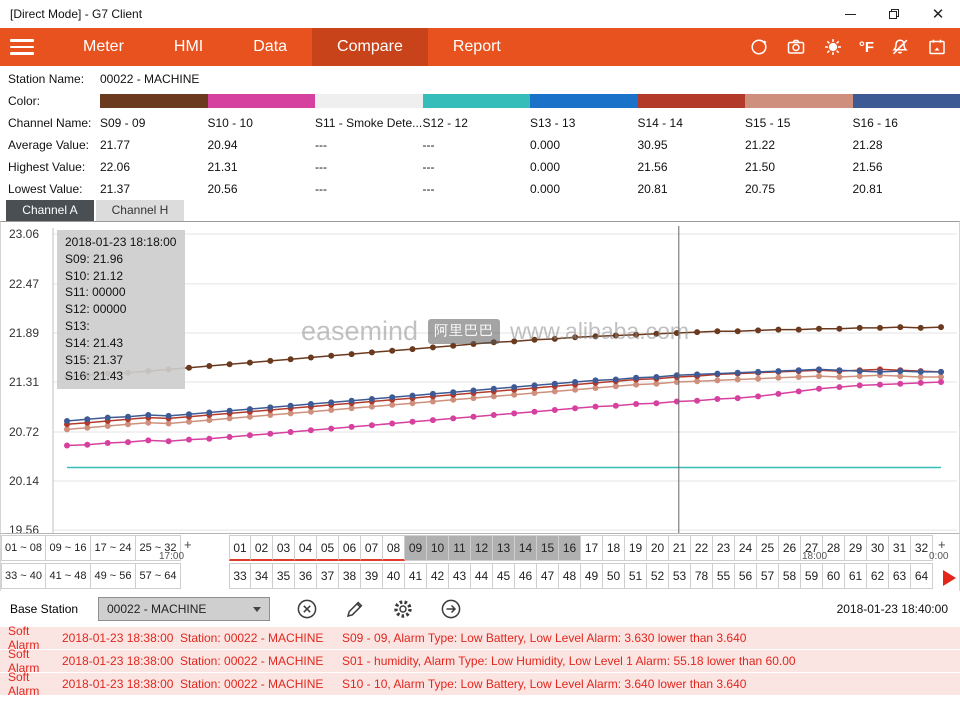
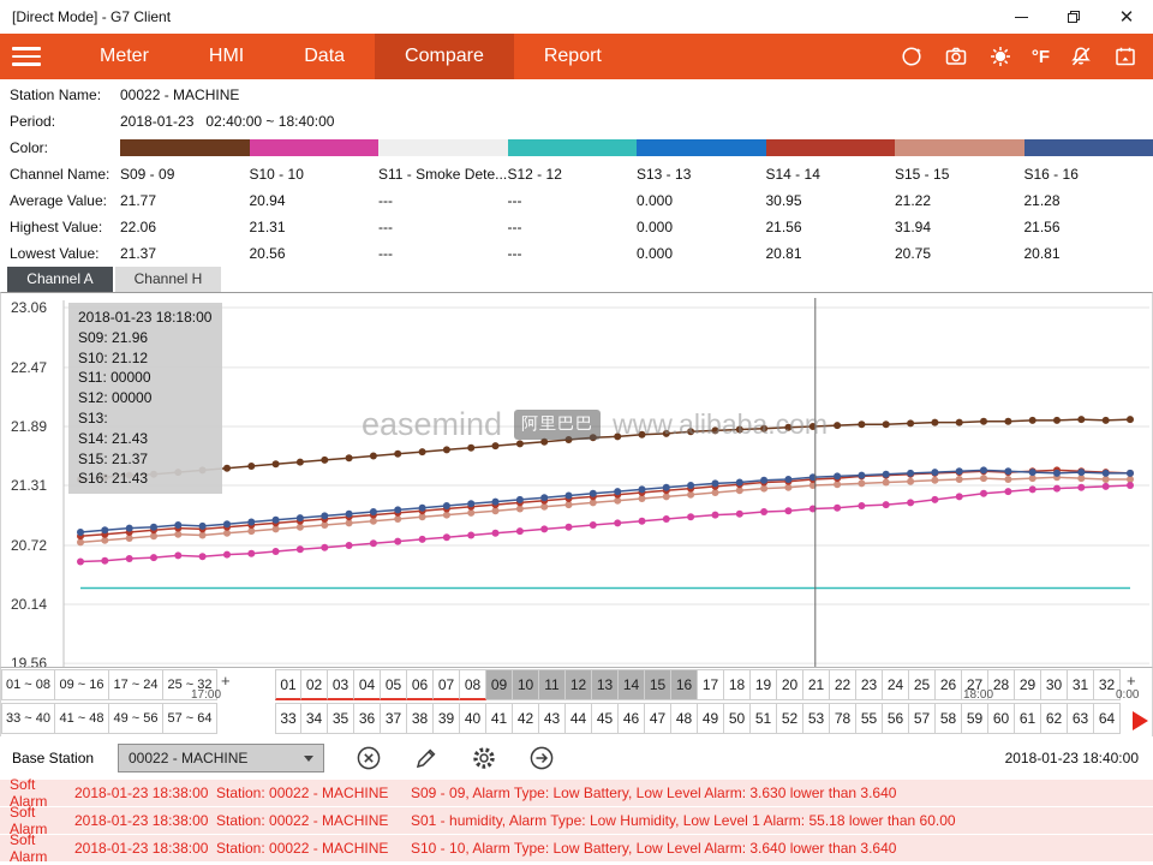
  [Direct Mode] - G7 Client
  ✕
  Meter
  HMI
  Data
  Compare
  Report
  °F
  Station Name:
  00022 - MACHINE
+ Period:
+ 2018-01-23 02:40:00 ~ 18:40:00
  Color:
  Channel Name:
  S09 - 09
  S10 - 10
  S11 - Smoke Dete...
  S12 - 12
  S13 - 13
  S14 - 14
  S15 - 15
  S16 - 16
  Average Value:
  21.77
  20.94
  ---
  ---
  0.000
  30.95
  21.22
  21.28
  Highest Value:
  22.06
  21.31
  ---
  ---
  0.000
  21.56
- 21.50
+ 31.94
  21.56
  Lowest Value:
  21.37
  20.56
  ---
  ---
  0.000
  20.81
  20.75
  20.81
  Channel A
  Channel H
  23.06
  22.47
  21.89
  21.31
  20.72
  20.14
  19.56
  2018-01-23 18:18:00
  S09: 21.96
  S10: 21.12
  S11: 00000
  S12: 00000
  S13:
  S14: 21.43
  S15: 21.37
  S16: 21.43
  easemind
  阿里巴巴
  www.alibaba.com
  01 ~ 08
  09 ~ 16
  17 ~ 24
  25 ~ 32
  01
  02
  03
  04
  05
  06
  07
  08
  09
  10
  11
  12
  13
  14
  15
  16
  17
  18
  19
  20
  21
  22
  23
  24
  25
  26
  27
  28
  29
  30
  31
  32
  33 ~ 40
  41 ~ 48
  49 ~ 56
  57 ~ 64
  33
  34
  35
  36
  37
  38
  39
  40
  41
  42
  43
  44
  45
  46
  47
  48
  49
  50
  51
  52
  53
  78
  55
  56
  57
  58
  59
  60
  61
  62
  63
  64
  +
  17:00
  18:00
  +
  0:00
  Base Station
  00022 - MACHINE
  2018-01-23 18:40:00
  Soft Alarm
  2018-01-23 18:38:00
  Station: 00022 - MACHINE
  S09 - 09, Alarm Type: Low Battery, Low Level Alarm: 3.630 lower than 3.640
  Soft Alarm
  2018-01-23 18:38:00
  Station: 00022 - MACHINE
  S01 - humidity, Alarm Type: Low Humidity, Low Level 1 Alarm: 55.18 lower than 60.00
  Soft Alarm
  2018-01-23 18:38:00
  Station: 00022 - MACHINE
  S10 - 10, Alarm Type: Low Battery, Low Level Alarm: 3.640 lower than 3.640
